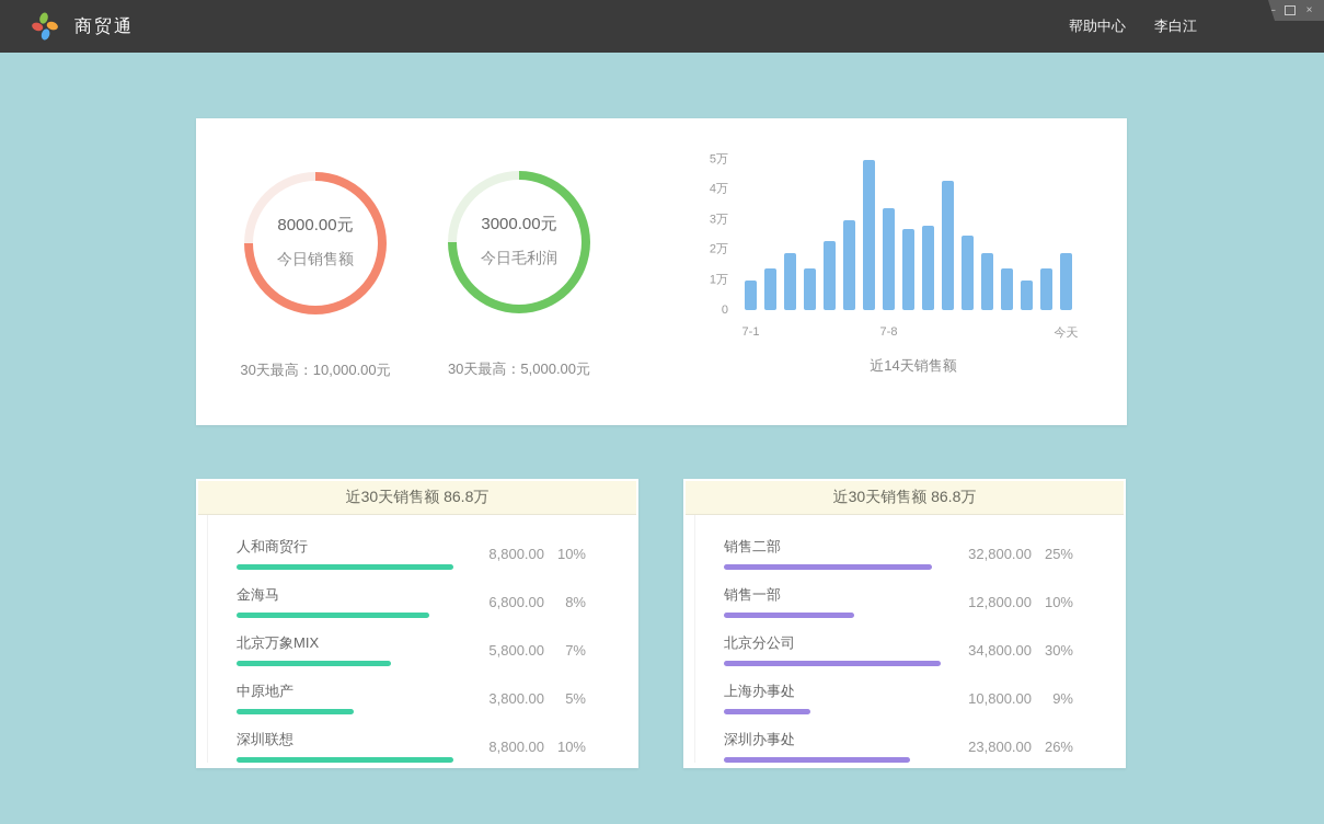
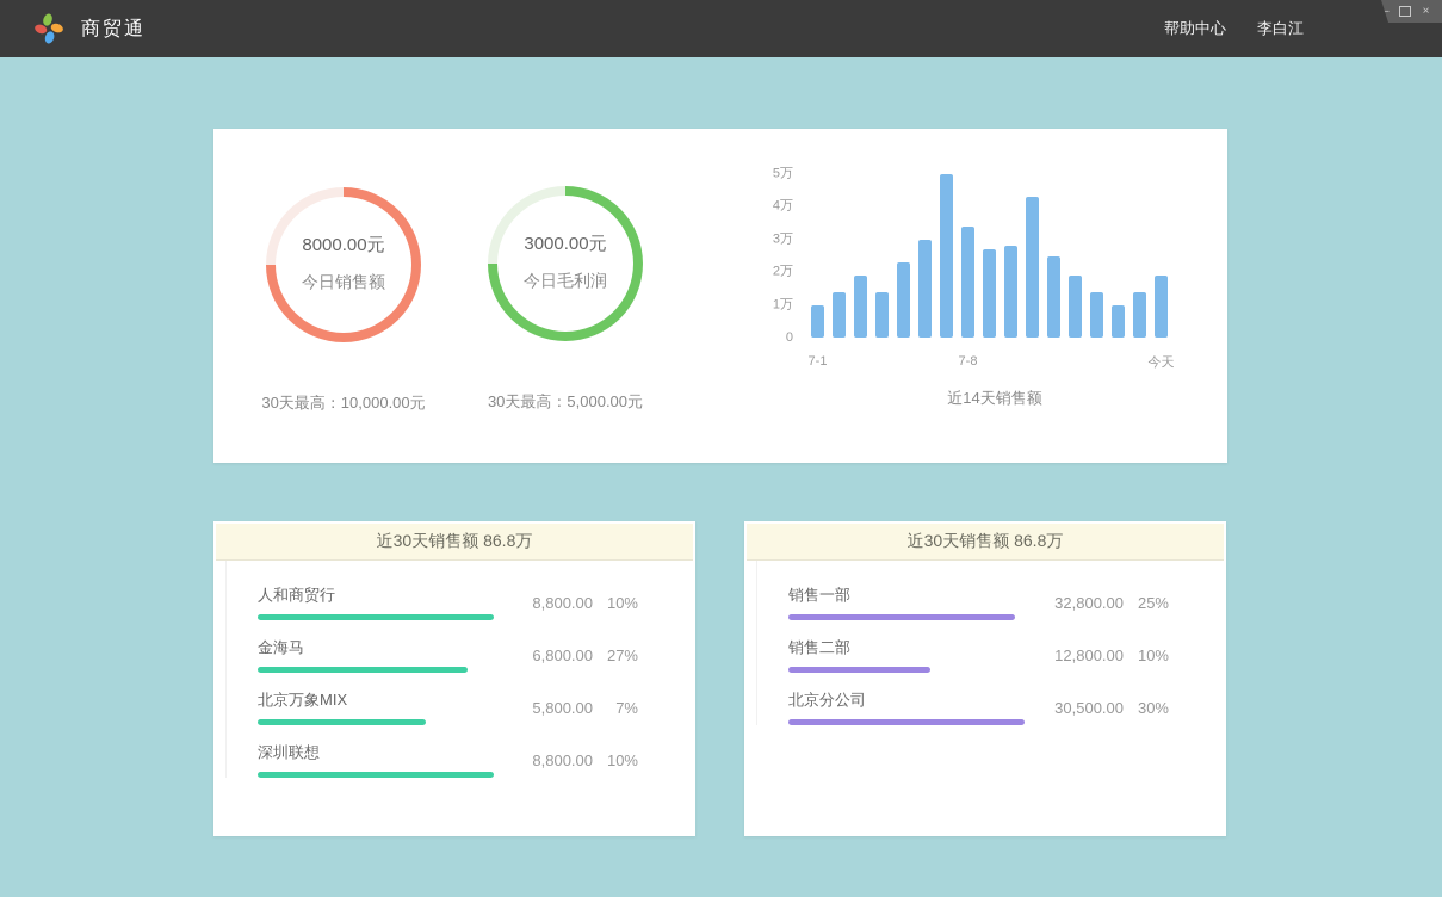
  商贸通
  帮助中心
  李白江
  ×
  8000.00元
  今日销售额
  30天最高：10,000.00元
  3000.00元
  今日毛利润
  30天最高：5,000.00元
  0
  1万
  2万
  3万
  4万
  5万
  7-1
  7-8
  今天
  近14天销售额
  近30天销售额 86.8万
  人和商贸行
  8,800.00
  10%
  金海马
  6,800.00
- 8%
+ 27%
  北京万象MIX
  5,800.00
  7%
- 中原地产
- 3,800.00
- 5%
  深圳联想
  8,800.00
  10%
  近30天销售额 86.8万
- 销售二部
+ 销售一部
  32,800.00
  25%
- 销售一部
+ 销售二部
  12,800.00
  10%
  北京分公司
- 34,800.00
+ 30,500.00
  30%
- 上海办事处
- 10,800.00
- 9%
- 深圳办事处
- 23,800.00
- 26%
